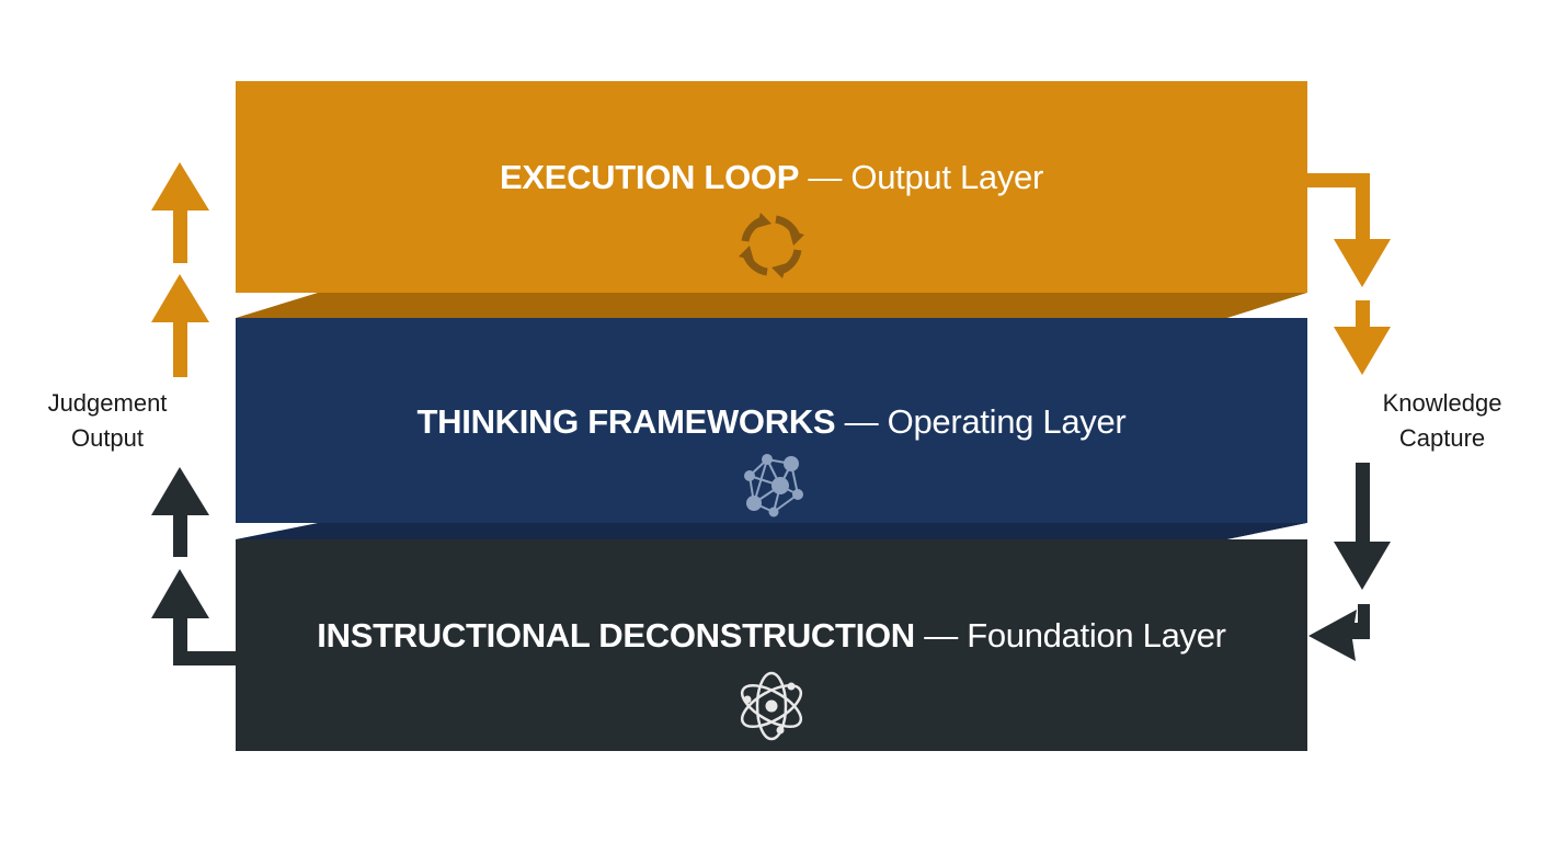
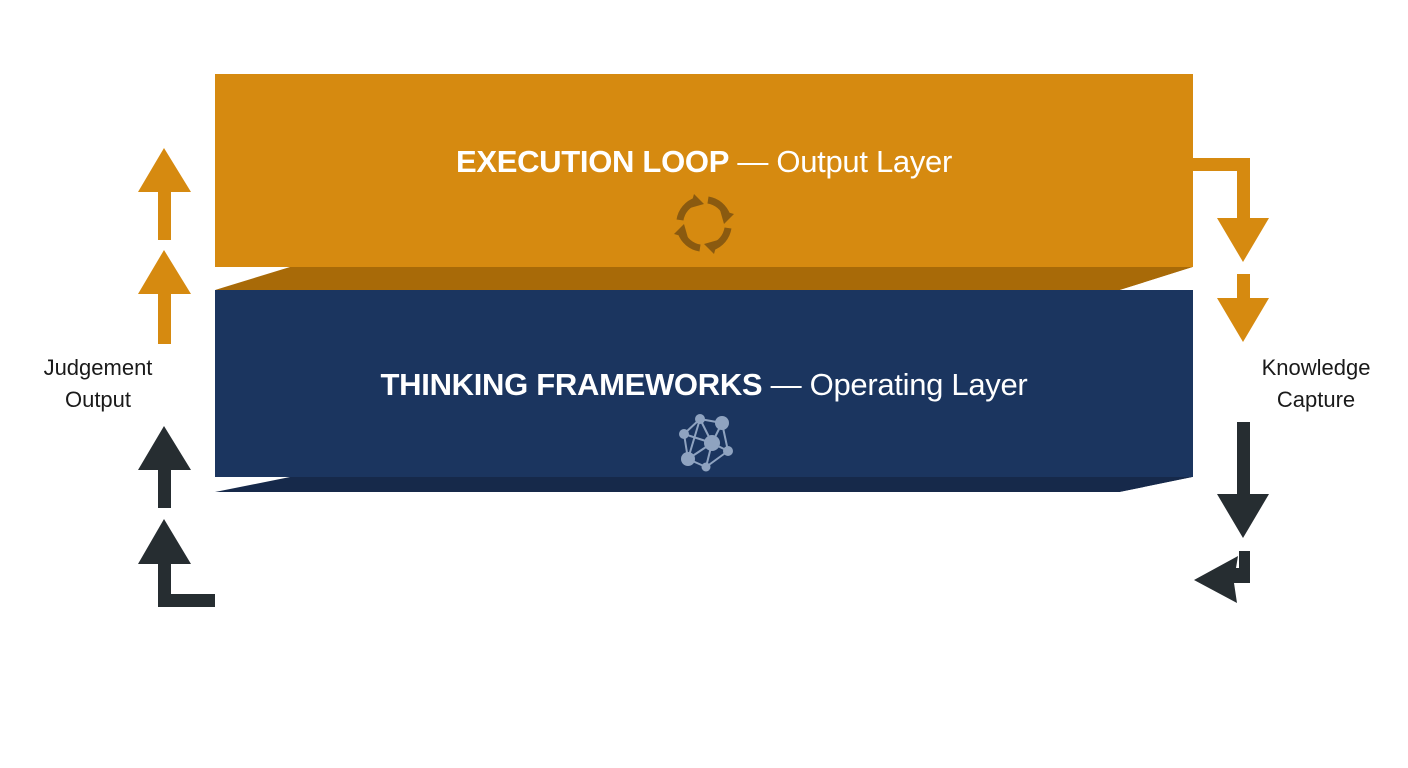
  EXECUTION LOOP — Output Layer
  THINKING FRAMEWORKS — Operating Layer
- INSTRUCTIONAL DECONSTRUCTION — Foundation Layer
  Judgement
  Output
  Knowledge
  Capture
